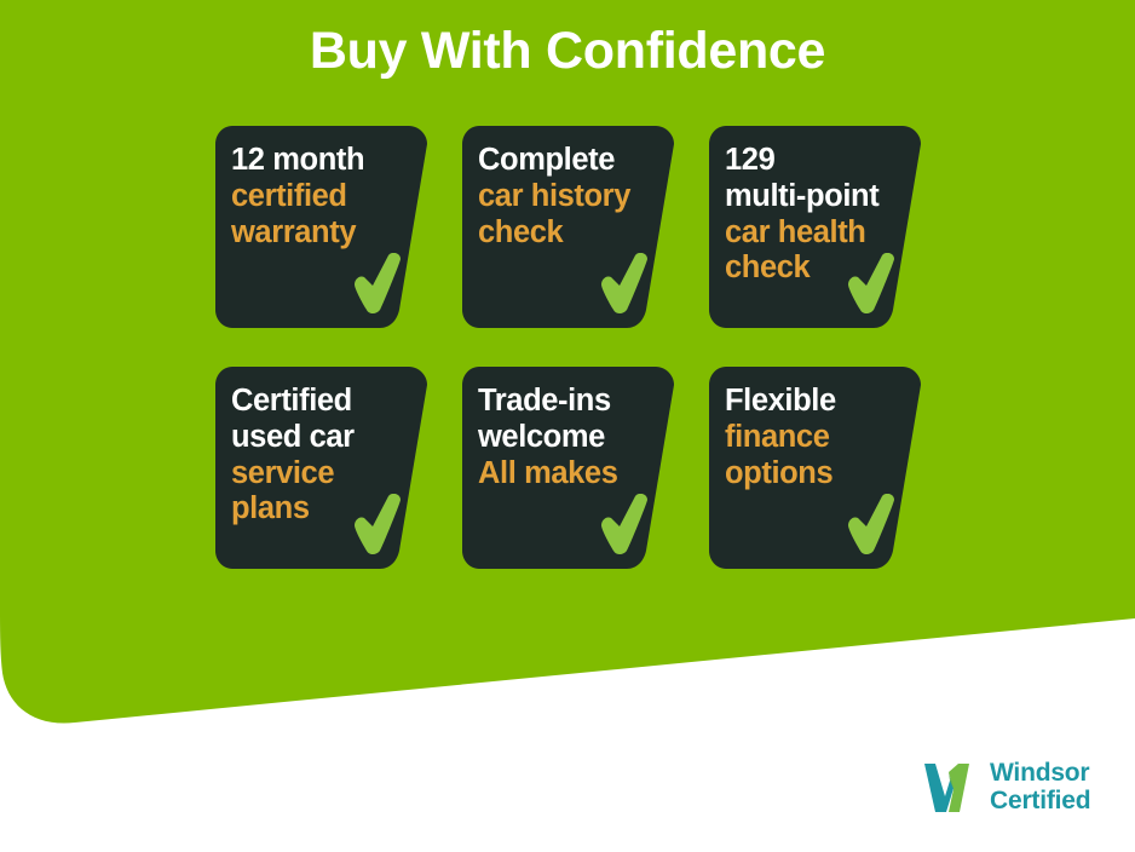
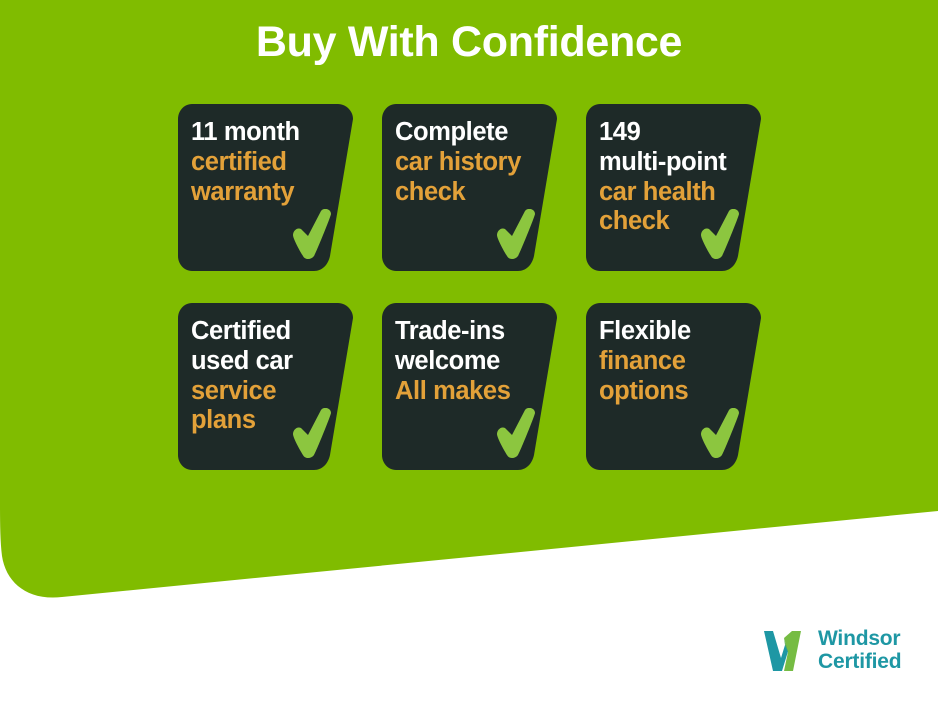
  Buy With Confidence
- 12 month
+ 11 month
  certified
  warranty
  Complete
  car history
  check
- 129
+ 149
  multi-point
  car health
  check
  Certified
  used car
  service
  plans
  Trade-ins
  welcome
  All makes
  Flexible
  finance
  options
  Windsor
  Certified
